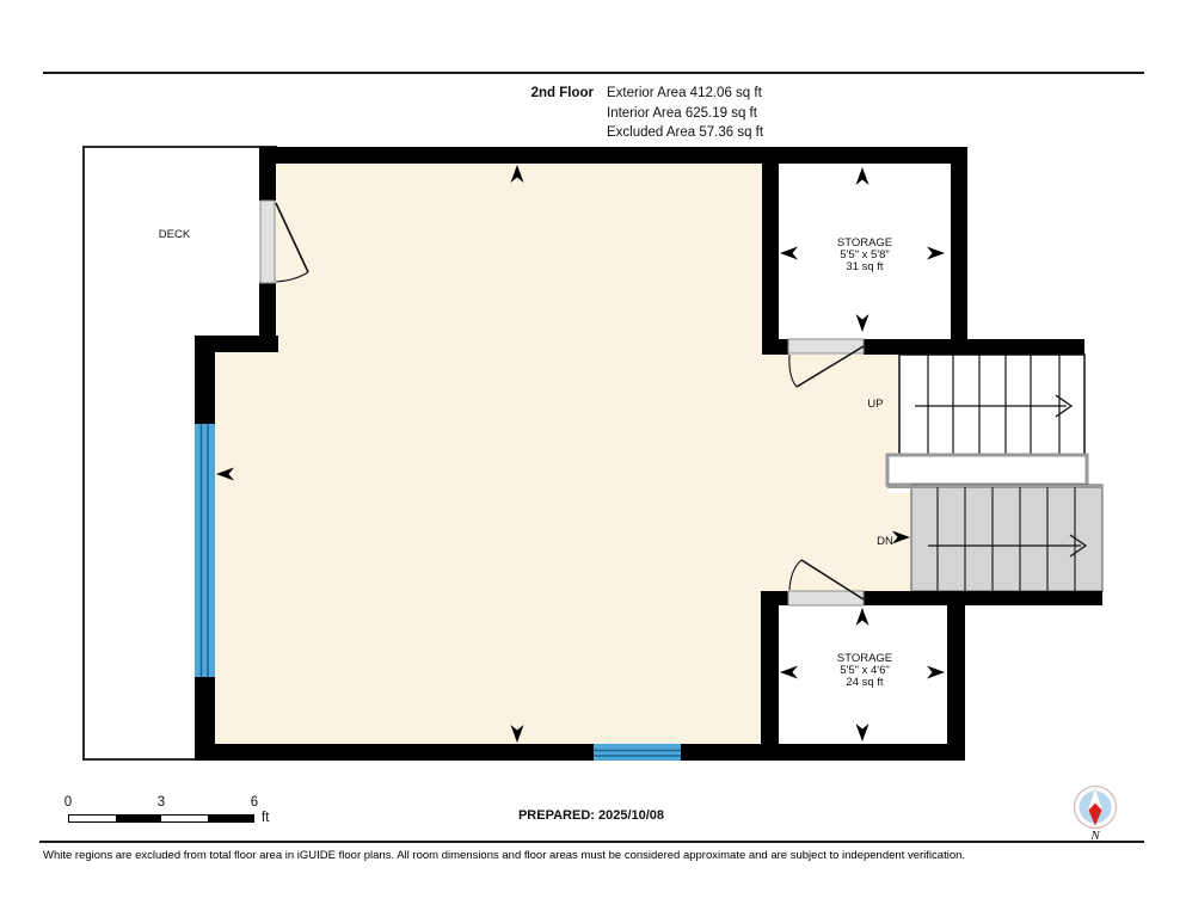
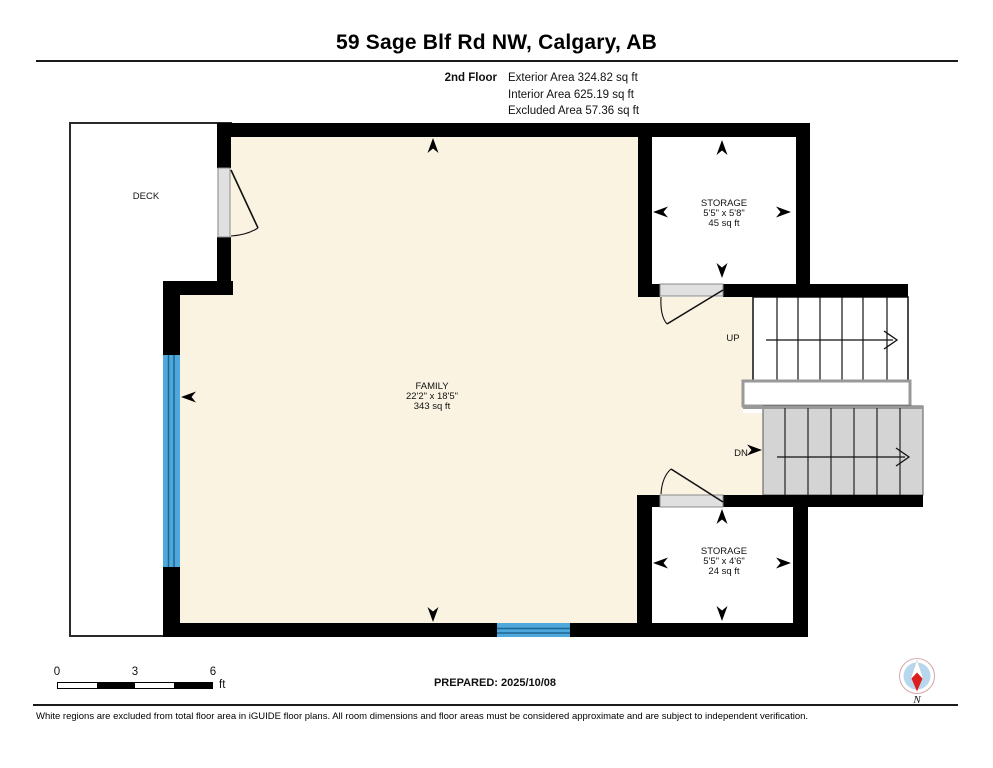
+ 59 Sage Blf Rd NW, Calgary, AB
  2nd Floor
- Exterior Area 412.06 sq ft
+ Exterior Area 324.82 sq ft
  Interior Area 625.19 sq ft
  Excluded Area 57.36 sq ft
  DECK
+ FAMILY
+ 22'2" x 18'5"
+ 343 sq ft
  STORAGE
  5'5" x 5'8"
- 31 sq ft
+ 45 sq ft
  STORAGE
  5'5" x 4'6"
  24 sq ft
  UP
  DN
  0
  3
  6
  ft
  PREPARED: 2025/10/08
  N
  White regions are excluded from total floor area in iGUIDE floor plans. All room dimensions and floor areas must be considered approximate and are subject to independent verification.
